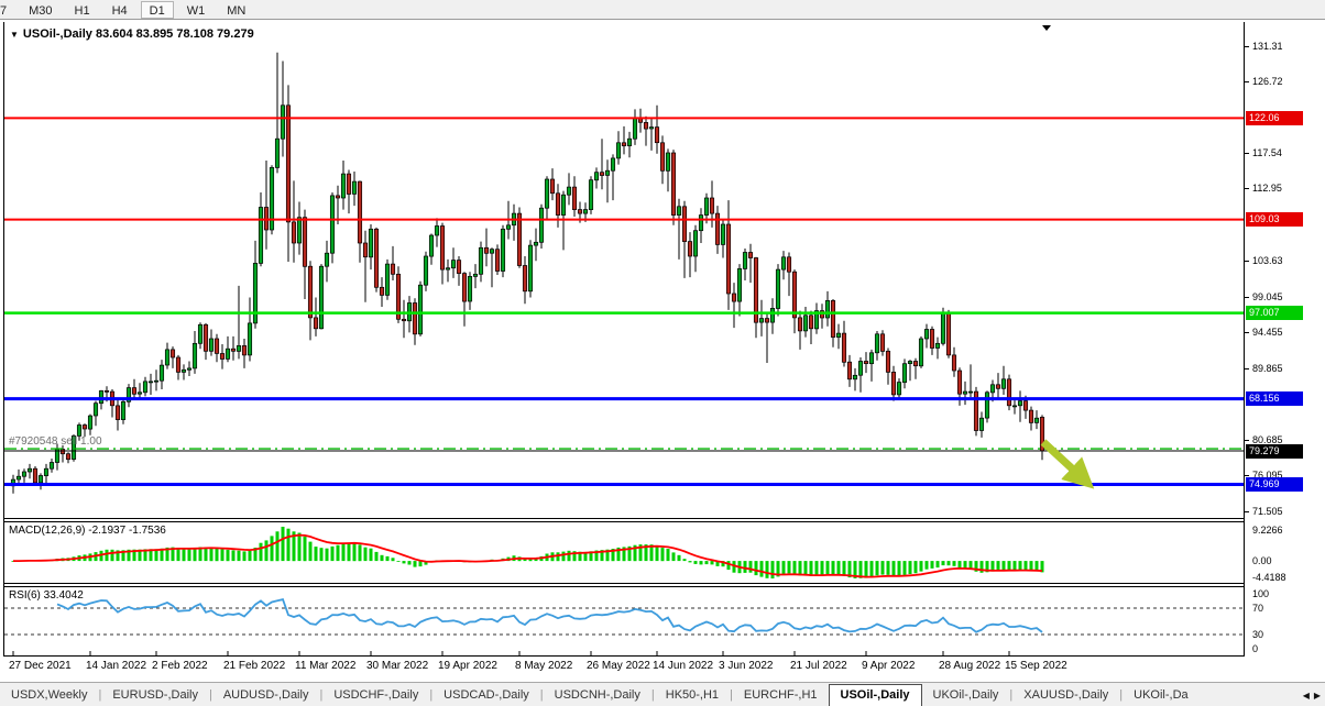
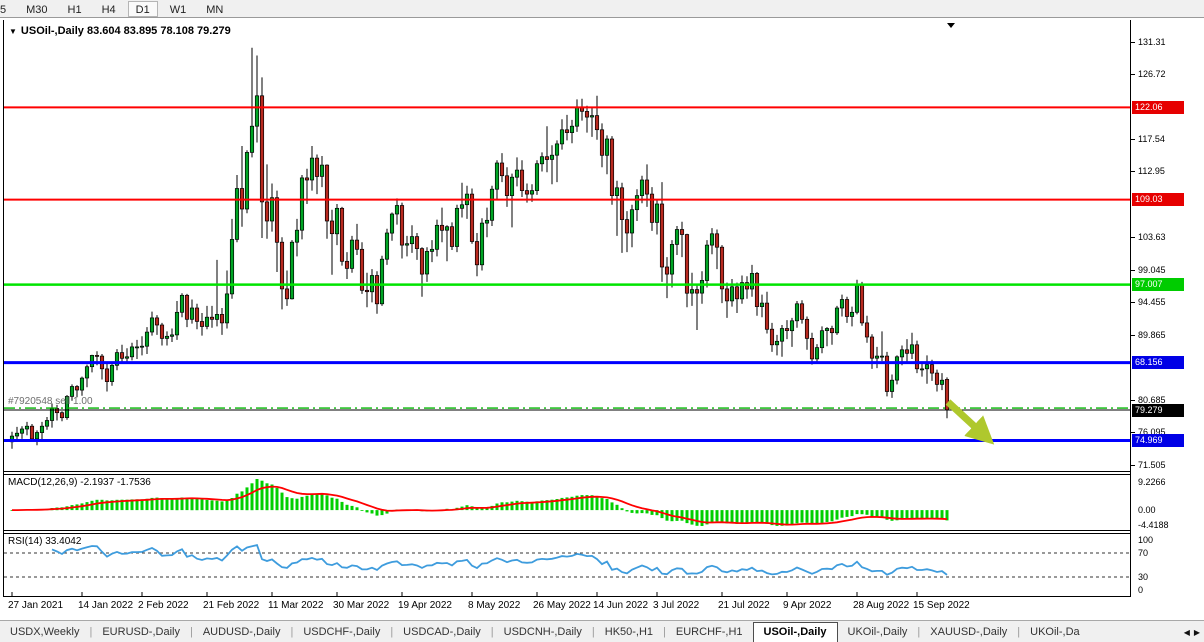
- 7
+ 5
  M30
  H1
  H4
  D1
  W1
  MN
  ▼ USOil-,Daily 83.604 83.895 78.108 79.279
  #7920548 sell 1.00
  MACD(12,26,9) -2.1937 -1.7536
- RSI(6) 33.4042
+ RSI(14) 33.4042
  131.31
  126.72
  117.54
  112.95
  103.63
  99.045
  94.455
  89.865
  80.685
  76.095
  71.505
  122.06
  109.03
  97.007
  68.156
  79.279
  74.969
  9.2266
  0.00
  -4.4188
  100
  70
  30
  0
- 27 Dec 2021
+ 27 Jan 2021
  14 Jan 2022
  2 Feb 2022
  21 Feb 2022
  11 Mar 2022
  30 Mar 2022
  19 Apr 2022
  8 May 2022
  26 May 2022
  14 Jun 2022
- 3 Jun 2022
+ 3 Jul 2022
  21 Jul 2022
  9 Apr 2022
  28 Aug 2022
  15 Sep 2022
  USDX,Weekly
  |
  EURUSD-,Daily
  |
  AUDUSD-,Daily
  |
  USDCHF-,Daily
  |
  USDCAD-,Daily
  |
  USDCNH-,Daily
  |
  HK50-,H1
  |
  EURCHF-,H1
  USOil-,Daily
  UKOil-,Daily
  |
  XAUUSD-,Daily
  |
  UKOil-,Da
  ◀
  ▶
